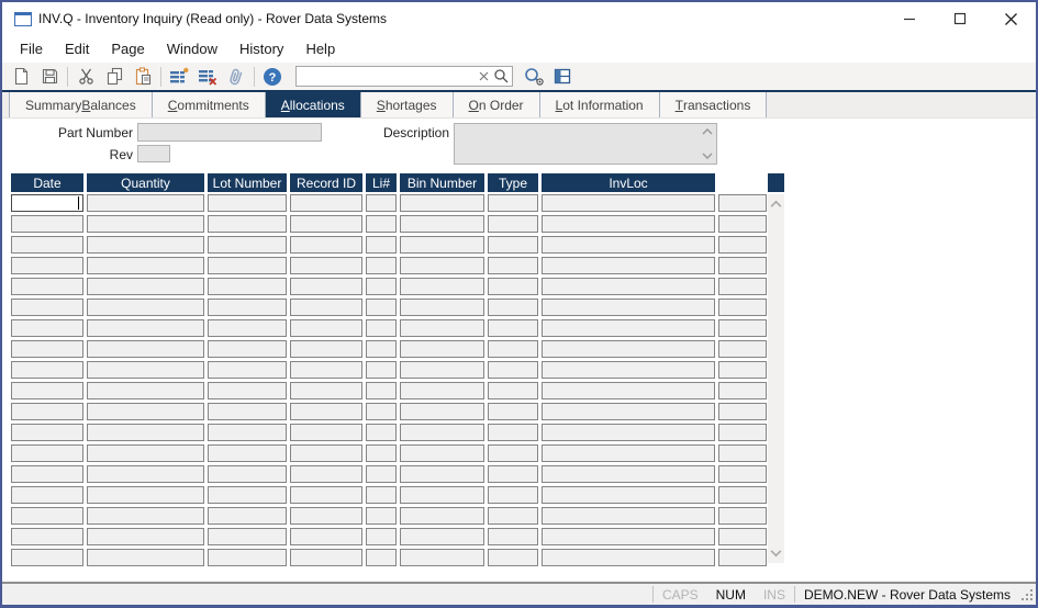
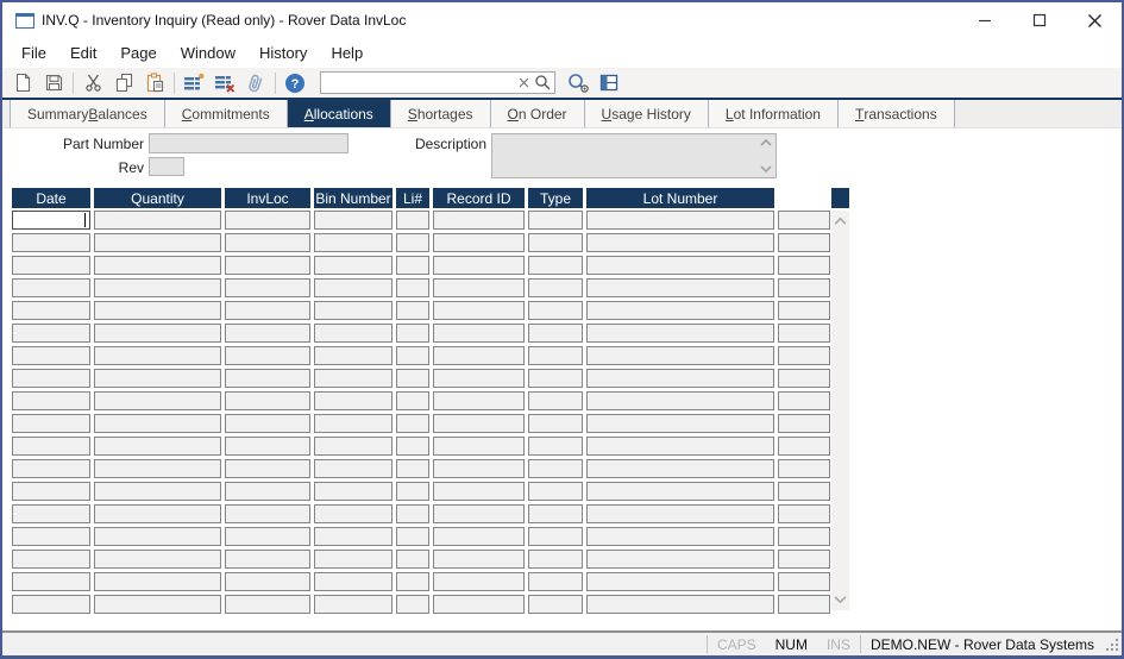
- INV.Q - Inventory Inquiry (Read only) - Rover Data Systems
+ INV.Q - Inventory Inquiry (Read only) - Rover Data InvLoc
  File
  Edit
  Page
  Window
  History
  Help
  ?
  Summary
  B
  alances
  C
  ommitments
  A
  llocations
  S
  hortages
  O
  n Order
+ U
+ sage History
  L
  ot Information
  T
  ransactions
  Part Number
  Rev
  Description
  Date
  Quantity
- Lot Number
+ InvLoc
- Record ID
+ Bin Number
  Li#
- Bin Number
+ Record ID
  Type
- InvLoc
+ Lot Number
  CAPS
  NUM
  INS
  DEMO.NEW - Rover Data Systems
